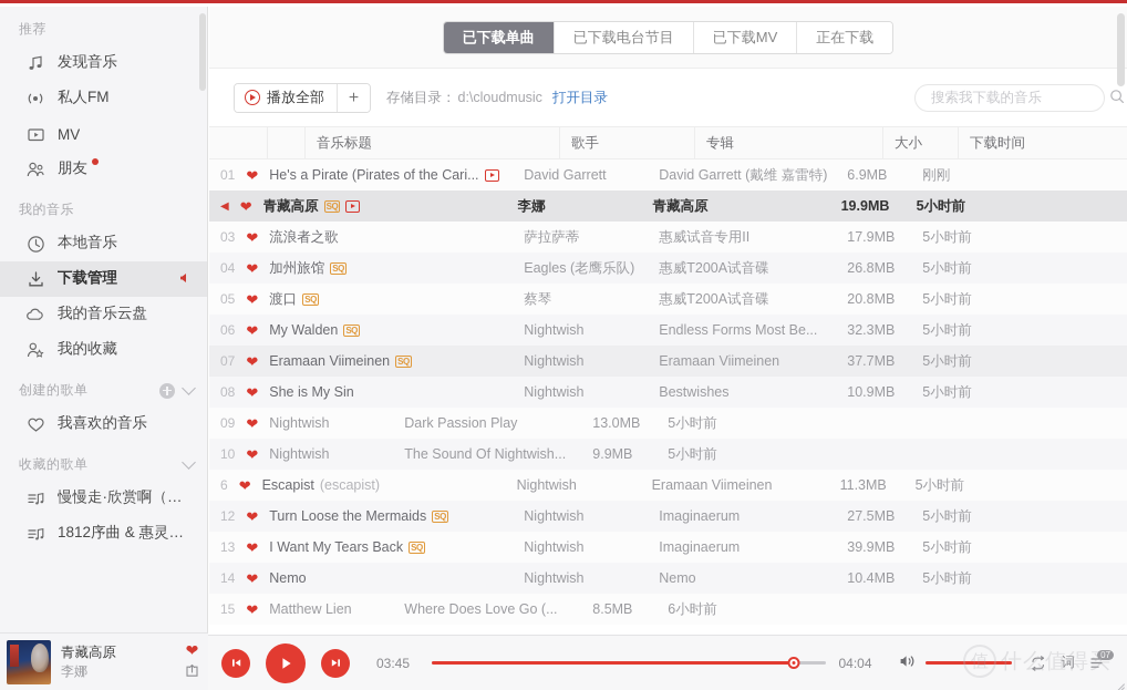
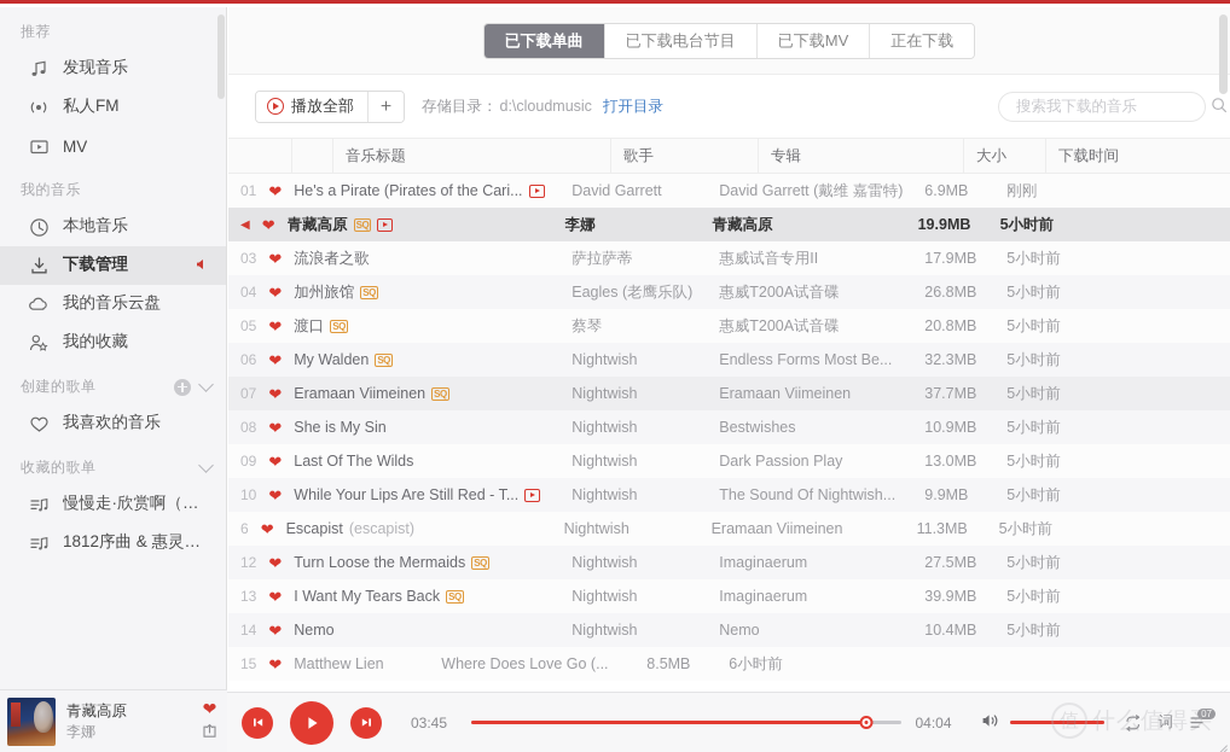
  推荐
  发现音乐
  私人FM
  MV
- 朋友
  我的音乐
  本地音乐
  下载管理
  我的音乐云盘
  我的收藏
  创建的歌单
  我喜欢的音乐
  收藏的歌单
  青藏高原
  李娜
  ❤
  已下载单曲
  已下载电台节目
  已下载MV
  正在下载
  播放全部
  ＋
  存储目录：
  d:\cloudmusic
  打开目录
  搜索我下载的音乐
  音乐标题
  歌手
  专辑
  大小
  下载时间
  01
  ❤
  He's a Pirate (Pirates of the Cari...
  David Garrett
  David Garrett (戴维 嘉雷特)
  6.9MB
  刚刚
  ◀
  ❤
  青藏高原
  SQ
  李娜
  青藏高原
  19.9MB
  5小时前
  03
  ❤
  流浪者之歌
  萨拉萨蒂
  惠威试音专用II
  17.9MB
  5小时前
  04
  ❤
  加州旅馆
  SQ
  Eagles (老鹰乐队)
  惠威T200A试音碟
  26.8MB
  5小时前
  05
  ❤
  渡口
  SQ
  蔡琴
  惠威T200A试音碟
  20.8MB
  5小时前
  06
  ❤
  My Walden
  SQ
  Nightwish
  Endless Forms Most Be...
  32.3MB
  5小时前
  07
  ❤
  Eramaan Viimeinen
  SQ
  Nightwish
  Eramaan Viimeinen
  37.7MB
  5小时前
  08
  ❤
  She is My Sin
  Nightwish
  Bestwishes
  10.9MB
  5小时前
  09
  ❤
+ Last Of The Wilds
  Nightwish
  Dark Passion Play
  13.0MB
  5小时前
  10
  ❤
+ While Your Lips Are Still Red - T...
  Nightwish
  The Sound Of Nightwish...
  9.9MB
  5小时前
  6
  ❤
  Escapist
  (escapist)
  Nightwish
  Eramaan Viimeinen
  11.3MB
  5小时前
  12
  ❤
  Turn Loose the Mermaids
  SQ
  Nightwish
  Imaginaerum
  27.5MB
  5小时前
  13
  ❤
  I Want My Tears Back
  SQ
  Nightwish
  Imaginaerum
  39.9MB
  5小时前
  14
  ❤
  Nemo
  Nightwish
  Nemo
  10.4MB
  5小时前
  15
  ❤
  Matthew Lien
  Where Does Love Go (...
  8.5MB
  6小时前
  03:45
  04:04
  词
  07
  值
  什么值得买
